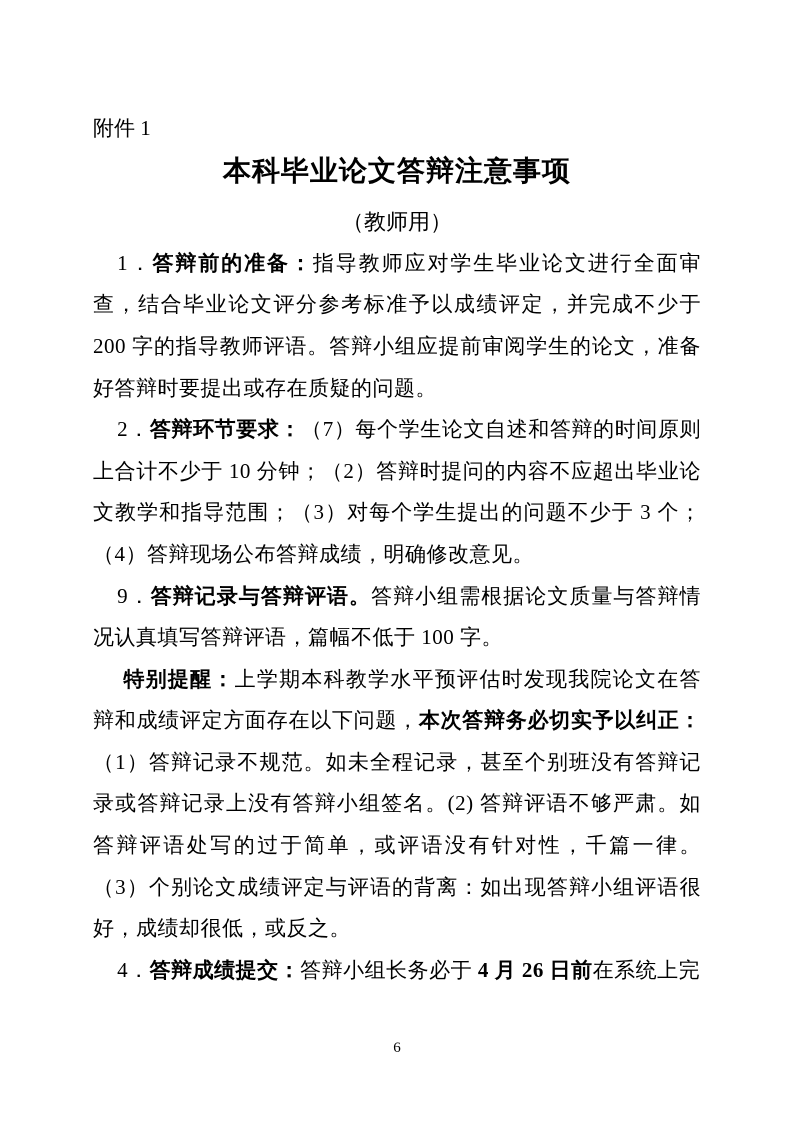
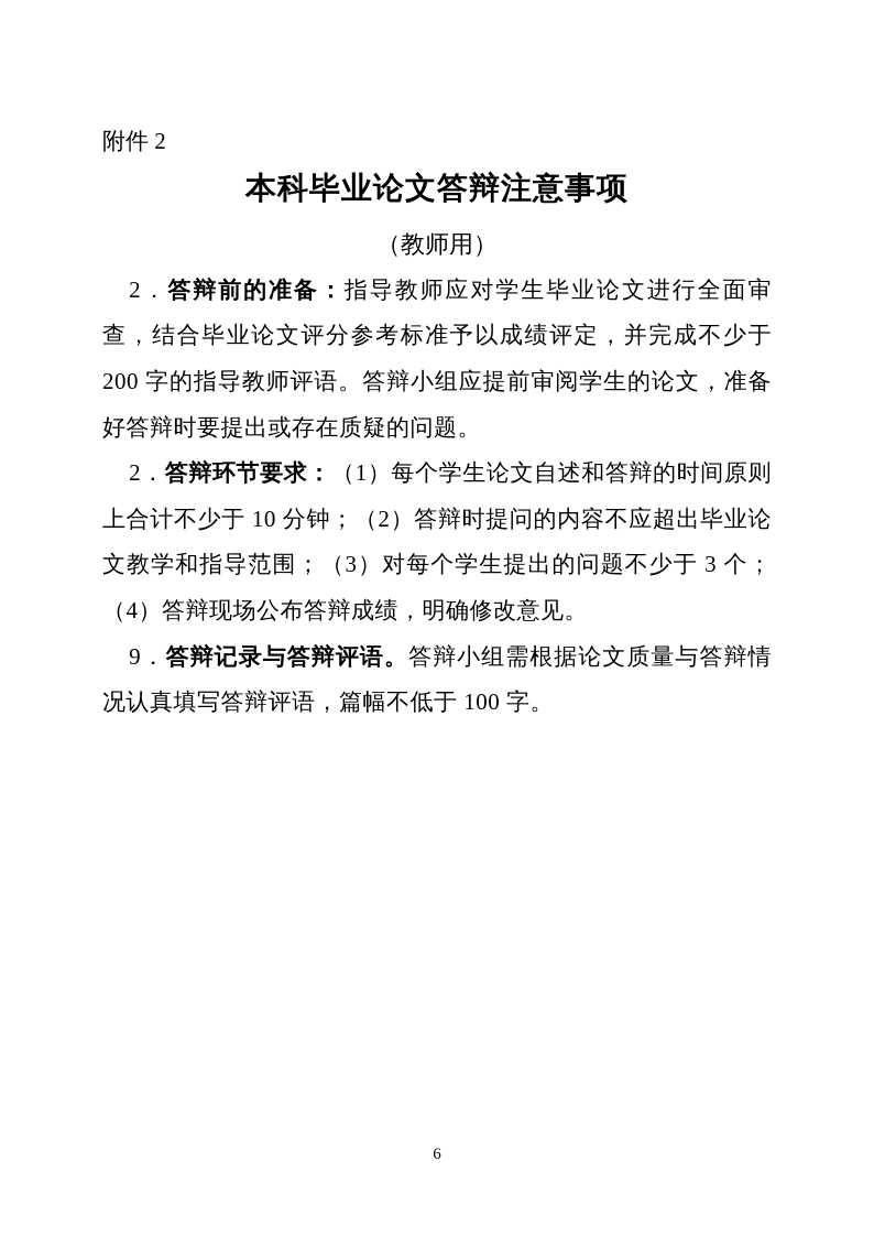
- 附件 1
+ 附件 2
  本科毕业论文答辩注意事项
  （教师用）
- 1．答辩前的准备：指导教师应对学生毕业论文进行全面审查，结合毕业论文评分参考标准予以成绩评定，并完成不少于 200 字的指导教师评语。答辩小组应提前审阅学生的论文，准备好答辩时要提出或存在质疑的问题。
+ 2．答辩前的准备：指导教师应对学生毕业论文进行全面审查，结合毕业论文评分参考标准予以成绩评定，并完成不少于 200 字的指导教师评语。答辩小组应提前审阅学生的论文，准备好答辩时要提出或存在质疑的问题。
- 2．答辩环节要求：（7）每个学生论文自述和答辩的时间原则上合计不少于 10 分钟；（2）答辩时提问的内容不应超出毕业论文教学和指导范围；（3）对每个学生提出的问题不少于 3 个；（4）答辩现场公布答辩成绩，明确修改意见。
+ 2．答辩环节要求：（1）每个学生论文自述和答辩的时间原则上合计不少于 10 分钟；（2）答辩时提问的内容不应超出毕业论文教学和指导范围；（3）对每个学生提出的问题不少于 3 个；（4）答辩现场公布答辩成绩，明确修改意见。
  9．答辩记录与答辩评语。答辩小组需根据论文质量与答辩情况认真填写答辩评语，篇幅不低于 100 字。
- 特别提醒：上学期本科教学水平预评估时发现我院论文在答辩和成绩评定方面存在以下问题，本次答辩务必切实予以纠正：（1）答辩记录不规范。如未全程记录，甚至个别班没有答辩记录或答辩记录上没有答辩小组签名。(2) 答辩评语不够严肃。如答辩评语处写的过于简单，或评语没有针对性，千篇一律。（3）个别论文成绩评定与评语的背离：如出现答辩小组评语很好，成绩却很低，或反之。
- 4．答辩成绩提交：答辩小组长务必于 4 月 26 日前在系统上完
  6
